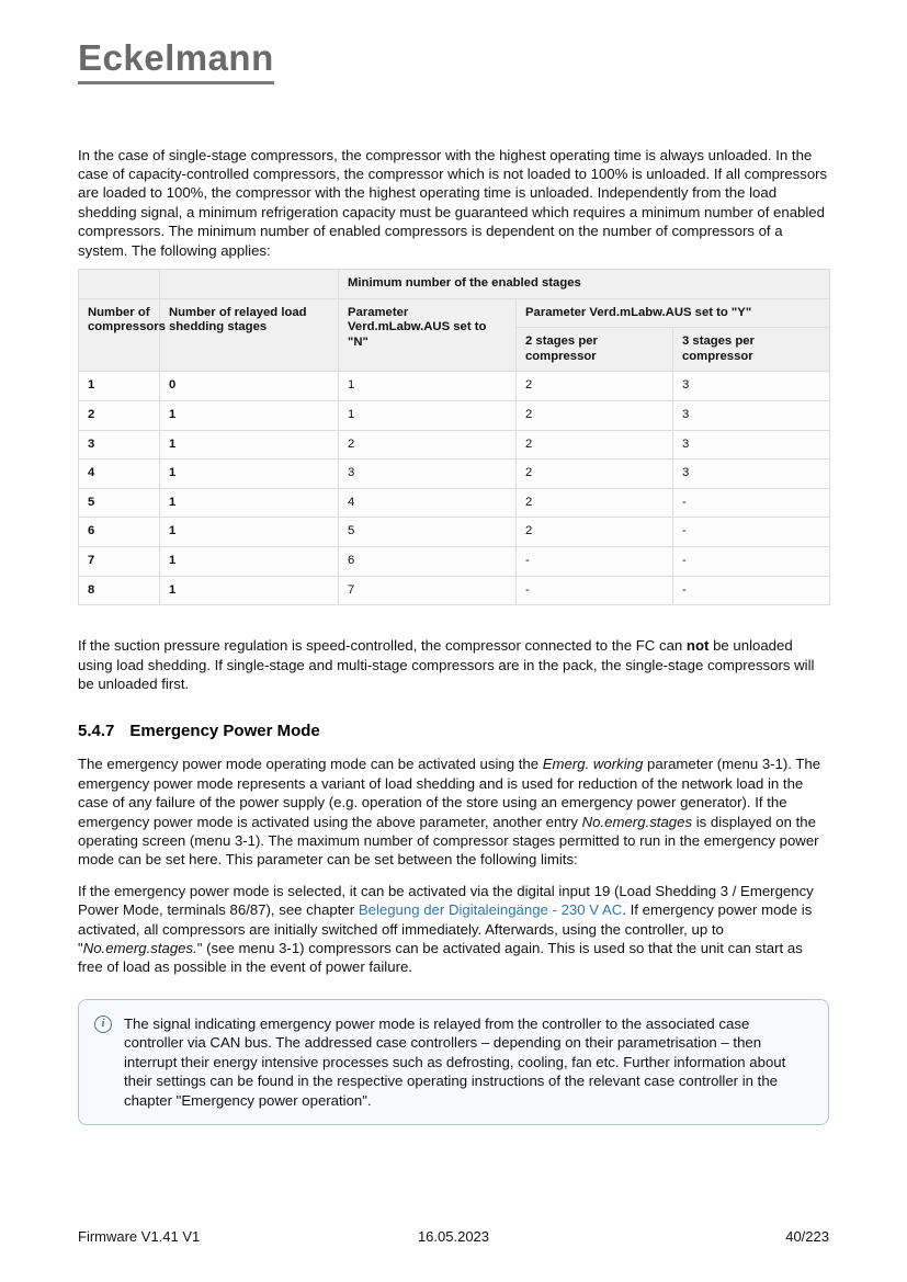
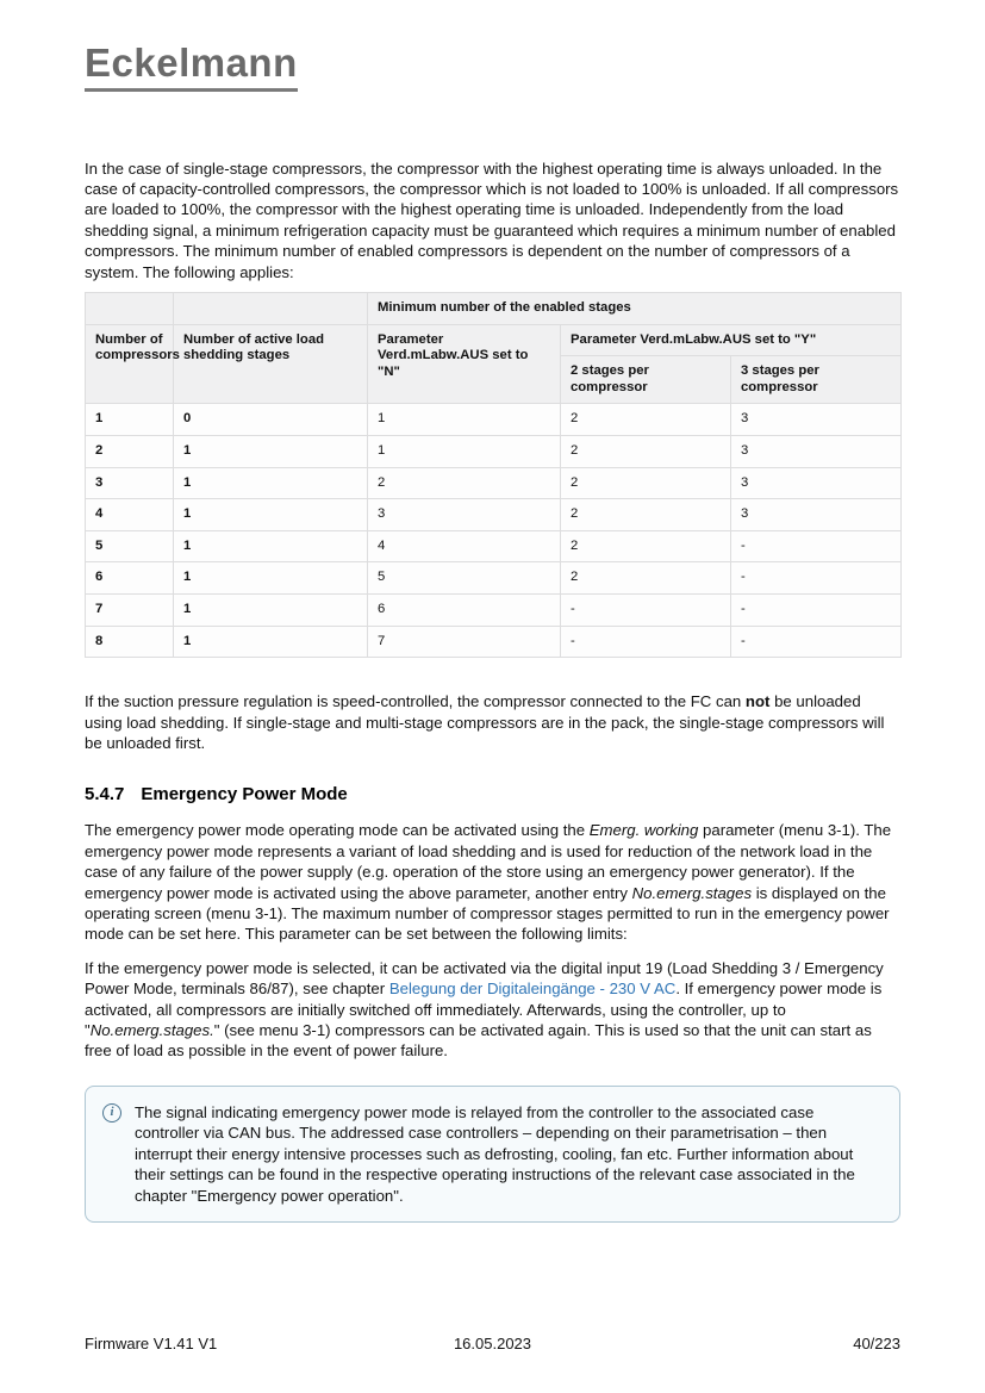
  Eckelmann
  In the case of single-stage compressors, the compressor with the highest operating time is always unloaded. In the case of capacity-controlled compressors, the compressor which is not loaded to 100% is unloaded. If all compressors are loaded to 100%, the compressor with the highest operating time is unloaded. Independently from the load shedding signal, a minimum refrigeration capacity must be guaranteed which requires a minimum number of enabled compressors. The minimum number of enabled compressors is dependent on the number of compressors of a system. The following applies:
  		Minimum number of the enabled stages
- Number of compressors	Number of relayed load shedding stages	Parameter Verd.mLabw.AUS set to "N"	Parameter Verd.mLabw.AUS set to "Y"
+ Number of compressors	Number of active load shedding stages	Parameter Verd.mLabw.AUS set to "N"	Parameter Verd.mLabw.AUS set to "Y"
  2 stages per compressor	3 stages per compressor
  1	0	1	2	3
  2	1	1	2	3
  3	1	2	2	3
  4	1	3	2	3
  5	1	4	2	-
  6	1	5	2	-
  7	1	6	-	-
  8	1	7	-	-
  If the suction pressure regulation is speed-controlled, the compressor connected to the FC can not be unloaded using load shedding. If single-stage and multi-stage compressors are in the pack, the single-stage compressors will be unloaded first.
  5.4.7 Emergency Power Mode
  The emergency power mode operating mode can be activated using the Emerg. working parameter (menu 3-1). The emergency power mode represents a variant of load shedding and is used for reduction of the network load in the case of any failure of the power supply (e.g. operation of the store using an emergency power generator). If the emergency power mode is activated using the above parameter, another entry No.emerg.stages is displayed on the operating screen (menu 3-1). The maximum number of compressor stages permitted to run in the emergency power mode can be set here. This parameter can be set between the following limits:
  If the emergency power mode is selected, it can be activated via the digital input 19 (Load Shedding 3 / Emergency Power Mode, terminals 86/87), see chapter Belegung der Digitaleingänge - 230 V AC. If emergency power mode is activated, all compressors are initially switched off immediately. Afterwards, using the controller, up to "No.emerg.stages." (see menu 3-1) compressors can be activated again. This is used so that the unit can start as free of load as possible in the event of power failure.
  i
- The signal indicating emergency power mode is relayed from the controller to the associated case controller via CAN bus. The addressed case controllers – depending on their parametrisation – then interrupt their energy intensive processes such as defrosting, cooling, fan etc. Further information about their settings can be found in the respective operating instructions of the relevant case controller in the chapter "Emergency power operation".
+ The signal indicating emergency power mode is relayed from the controller to the associated case controller via CAN bus. The addressed case controllers – depending on their parametrisation – then interrupt their energy intensive processes such as defrosting, cooling, fan etc. Further information about their settings can be found in the respective operating instructions of the relevant case associated in the chapter "Emergency power operation".
  Firmware V1.41 V1
  16.05.2023
  40/223
